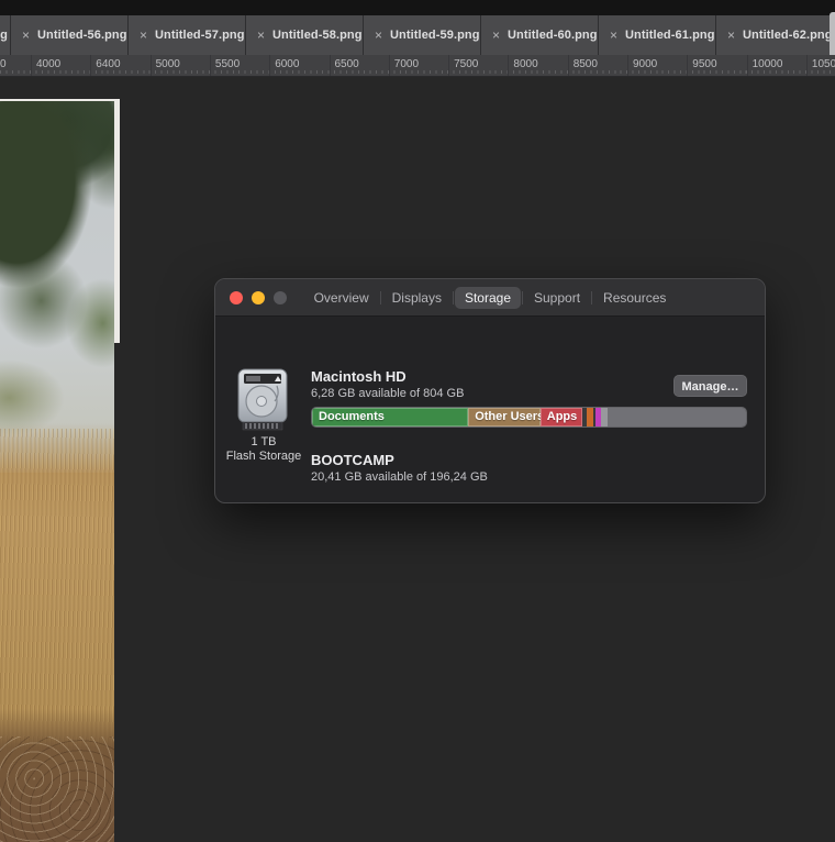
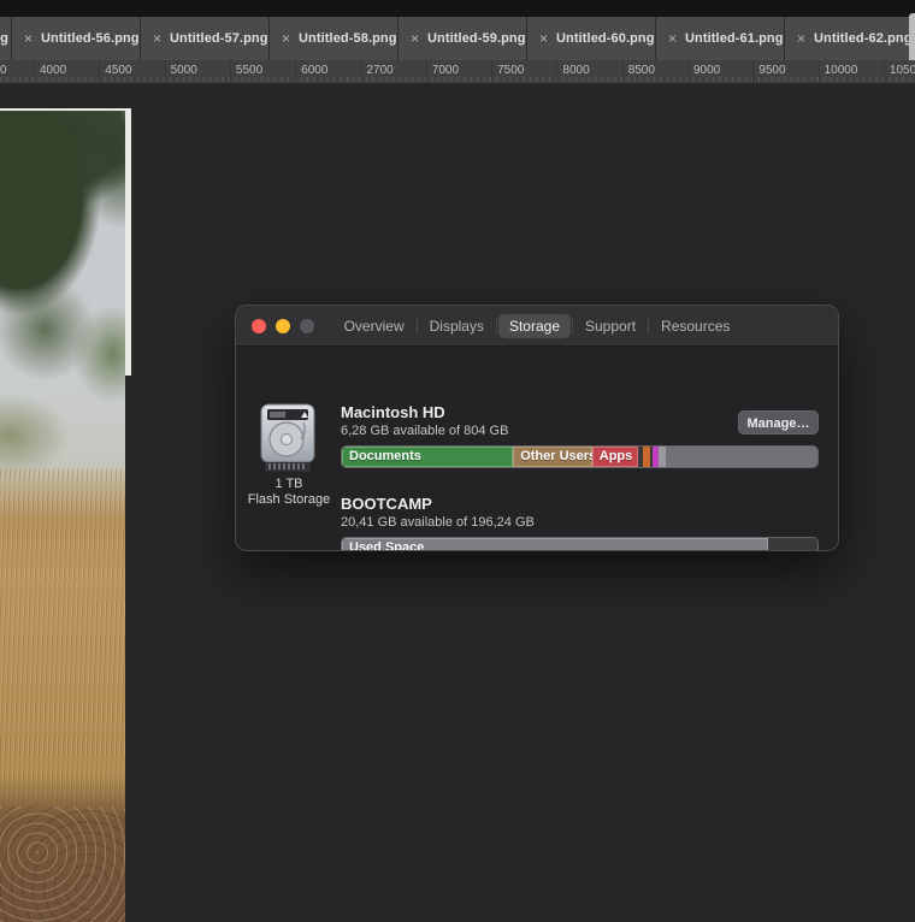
  g
  ×
  Untitled-56.png
  ×
  Untitled-57.png
  ×
  Untitled-58.png
  ×
  Untitled-59.png
  ×
  Untitled-60.png
  ×
  Untitled-61.png
  ×
  Untitled-62.pn
  0
  4000
- 6400
+ 4500
  5000
  5500
  6000
- 6500
+ 2700
  7000
  7500
  8000
  8500
  9000
  9500
  10000
  1050
  Overview
  Displays
  Storage
  Support
  Resources
  1 TB
  Flash Storage
  Macintosh HD
  6,28 GB available of 804 GB
  Manage…
  Documents
  Other User
  Apps
  BOOTCAMP
  20,41 GB available of 196,24 GB
+ Used Space
